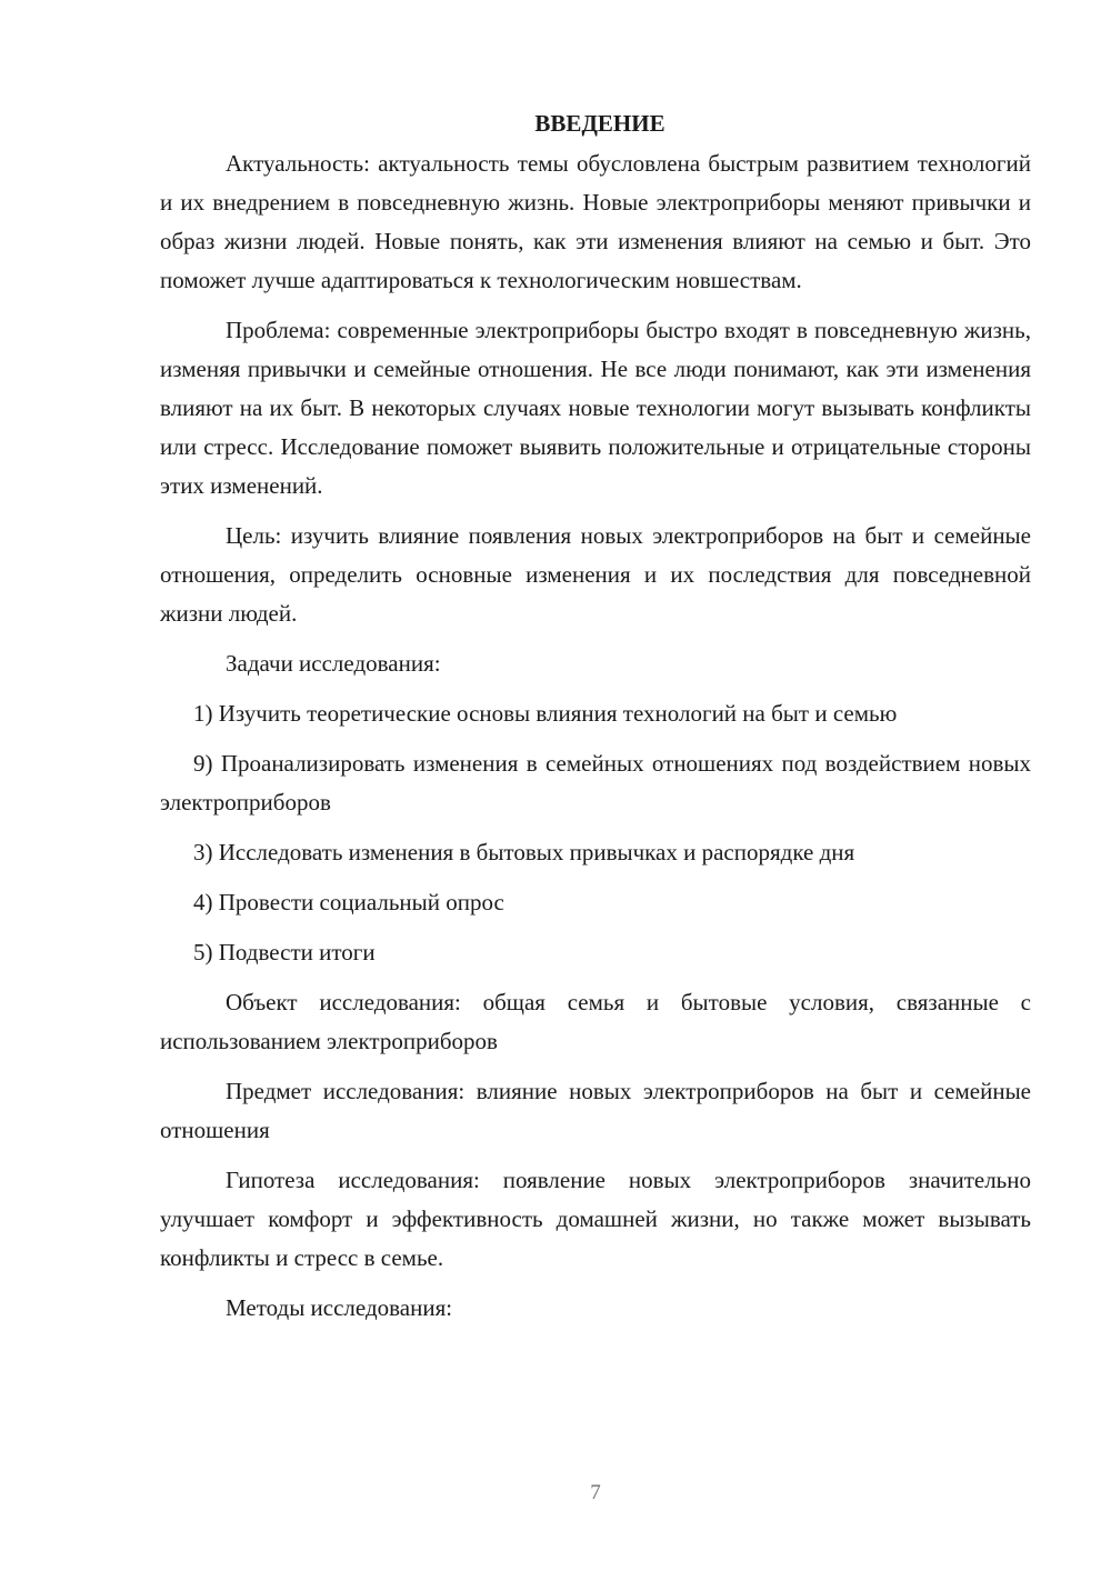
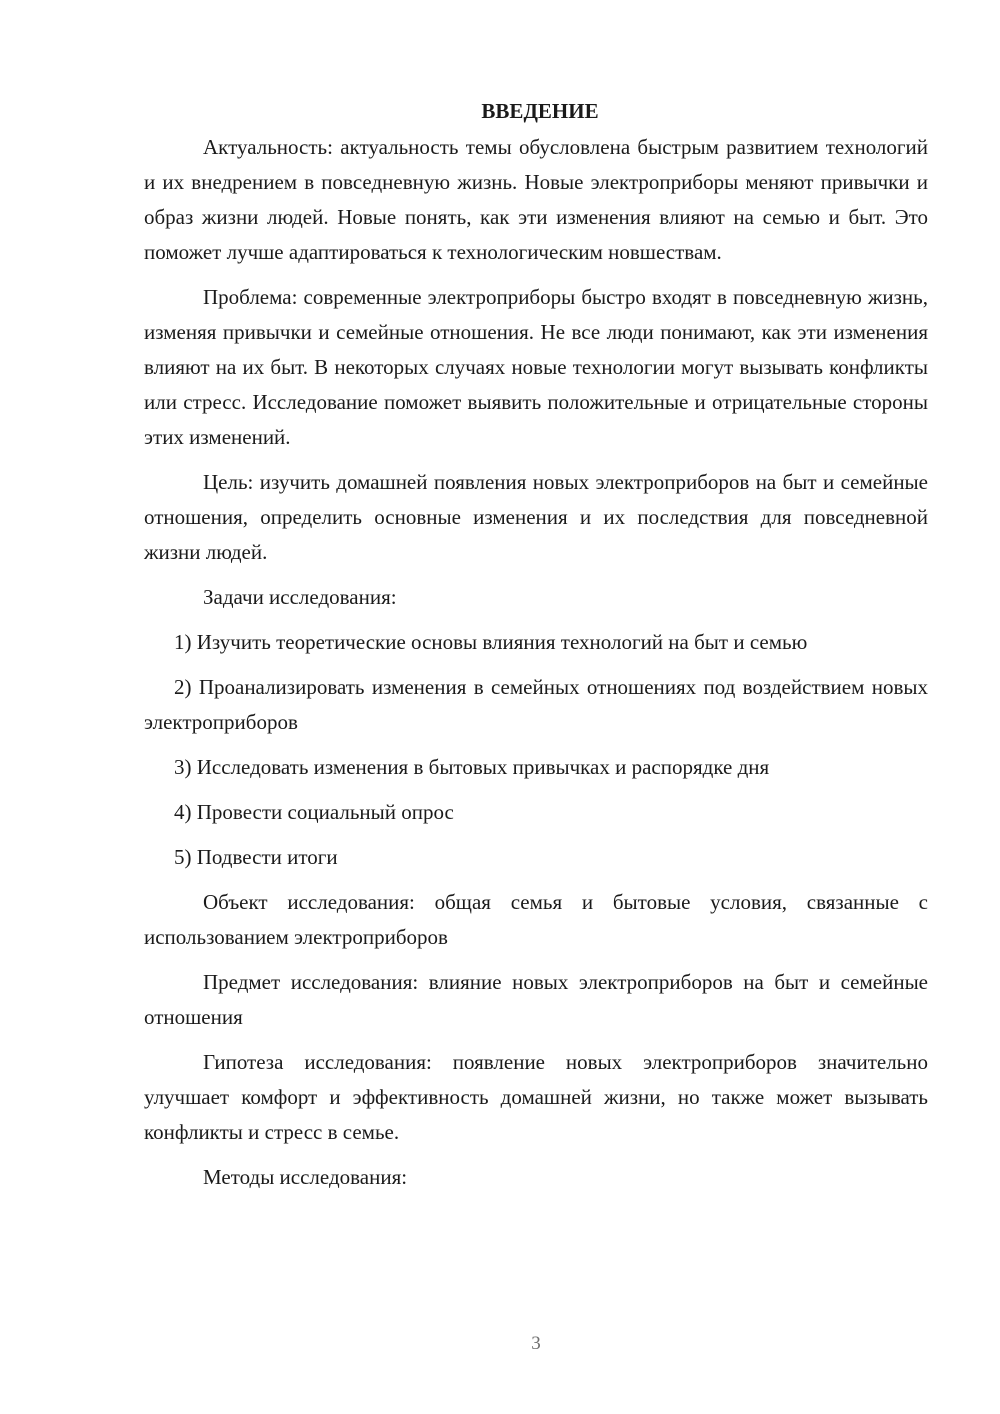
  ВВЕДЕНИЕ
  Актуальность: актуальность темы обусловлена быстрым развитием технологий и их внедрением в повседневную жизнь. Новые электроприборы меняют привычки и образ жизни людей. Новые понять, как эти изменения влияют на семью и быт. Это поможет лучше адаптироваться к технологическим новшествам.
  Проблема: современные электроприборы быстро входят в повседневную жизнь, изменяя привычки и семейные отношения. Не все люди понимают, как эти изменения влияют на их быт. В некоторых случаях новые технологии могут вызывать конфликты или стресс. Исследование поможет выявить положительные и отрицательные стороны этих изменений.
- Цель: изучить влияние появления новых электроприборов на быт и семейные отношения, определить основные изменения и их последствия для повседневной жизни людей.
+ Цель: изучить домашней появления новых электроприборов на быт и семейные отношения, определить основные изменения и их последствия для повседневной жизни людей.
  Задачи исследования:
  1) Изучить теоретические основы влияния технологий на быт и семью
- 9) Проанализировать изменения в семейных отношениях под воздействием новых электроприборов
+ 2) Проанализировать изменения в семейных отношениях под воздействием новых электроприборов
  3) Исследовать изменения в бытовых привычках и распорядке дня
  4) Провести социальный опрос
  5) Подвести итоги
  Объект исследования: общая семья и бытовые условия, связанные с использованием электроприборов
  Предмет исследования: влияние новых электроприборов на быт и семейные отношения
  Гипотеза исследования: появление новых электроприборов значительно улучшает комфорт и эффективность домашней жизни, но также может вызывать конфликты и стресс в семье.
  Методы исследования:
- 7
+ 3
